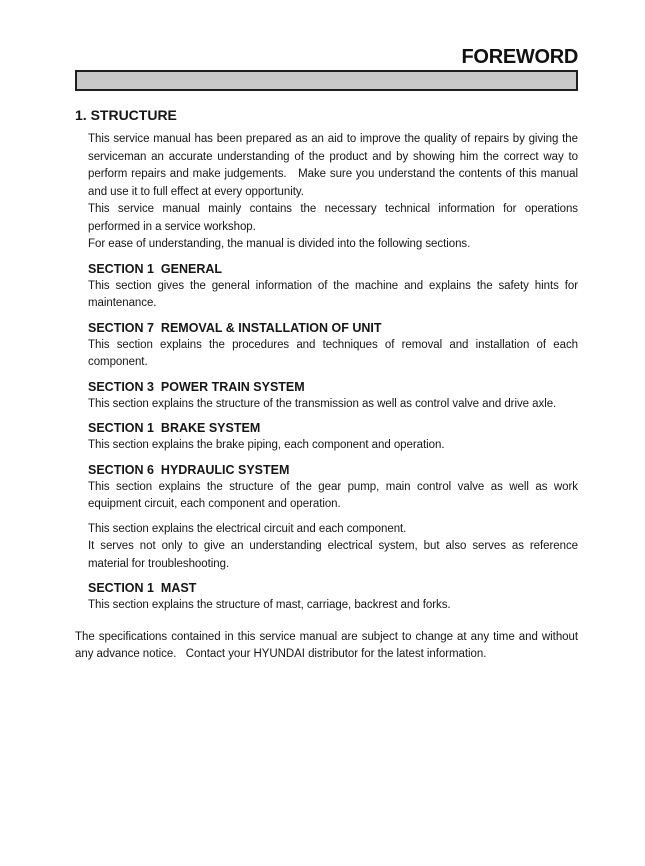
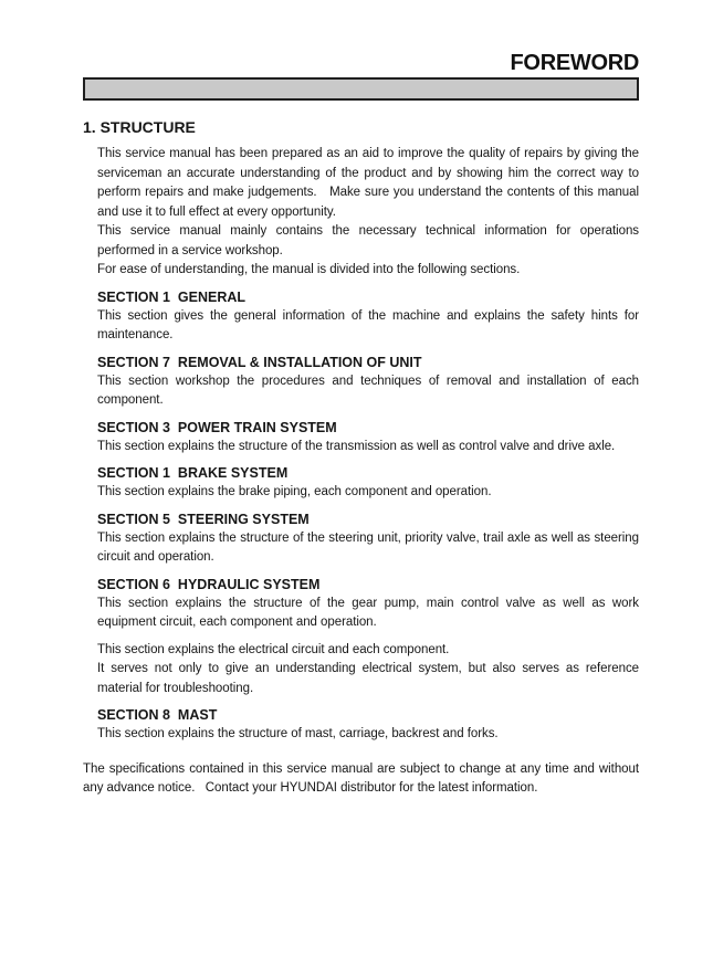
  FOREWORD
  1. STRUCTURE
  This service manual has been prepared as an aid to improve the quality of repairs by giving the serviceman an accurate understanding of the product and by showing him the correct way to perform repairs and make judgements. Make sure you understand the contents of this manual and use it to full effect at every opportunity.
  This service manual mainly contains the necessary technical information for operations performed in a service workshop.
  For ease of understanding, the manual is divided into the following sections.
  SECTION 1 GENERAL
  This section gives the general information of the machine and explains the safety hints for maintenance.
  SECTION 7 REMOVAL & INSTALLATION OF UNIT
- This section explains the procedures and techniques of removal and installation of each component.
+ This section workshop the procedures and techniques of removal and installation of each component.
  SECTION 3 POWER TRAIN SYSTEM
  This section explains the structure of the transmission as well as control valve and drive axle.
  SECTION 1 BRAKE SYSTEM
  This section explains the brake piping, each component and operation.
+ SECTION 5 STEERING SYSTEM
+ This section explains the structure of the steering unit, priority valve, trail axle as well as steering circuit and operation.
  SECTION 6 HYDRAULIC SYSTEM
  This section explains the structure of the gear pump, main control valve as well as work equipment circuit, each component and operation.
  This section explains the electrical circuit and each component.
  It serves not only to give an understanding electrical system, but also serves as reference material for troubleshooting.
- SECTION 1 MAST
+ SECTION 8 MAST
  This section explains the structure of mast, carriage, backrest and forks.
  The specifications contained in this service manual are subject to change at any time and without any advance notice. Contact your HYUNDAI distributor for the latest information.
